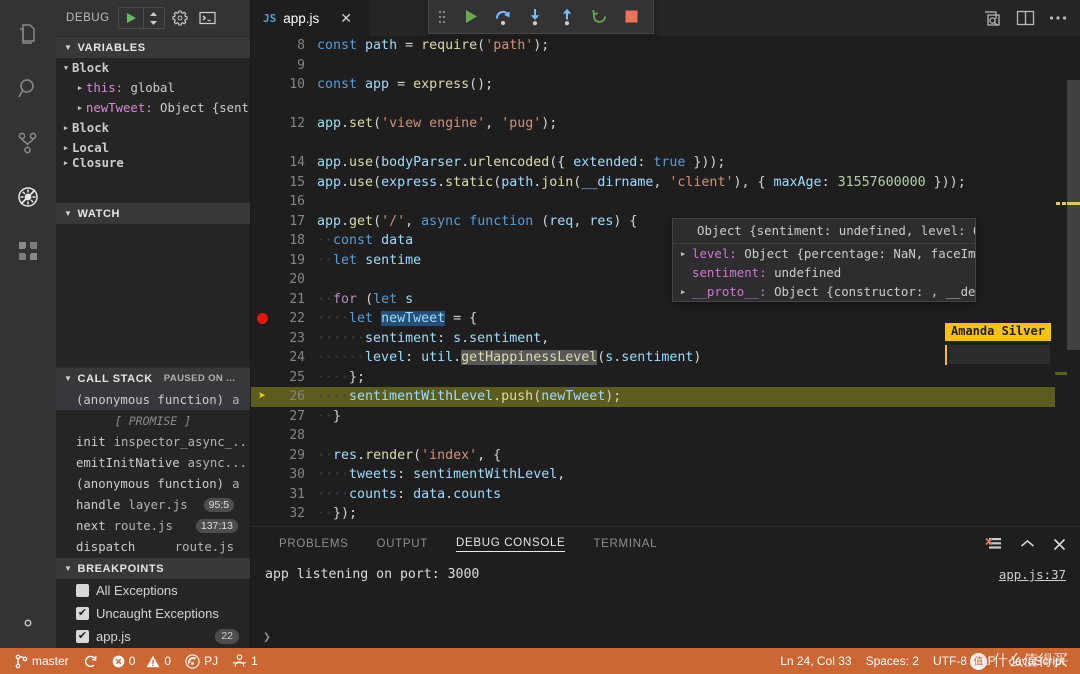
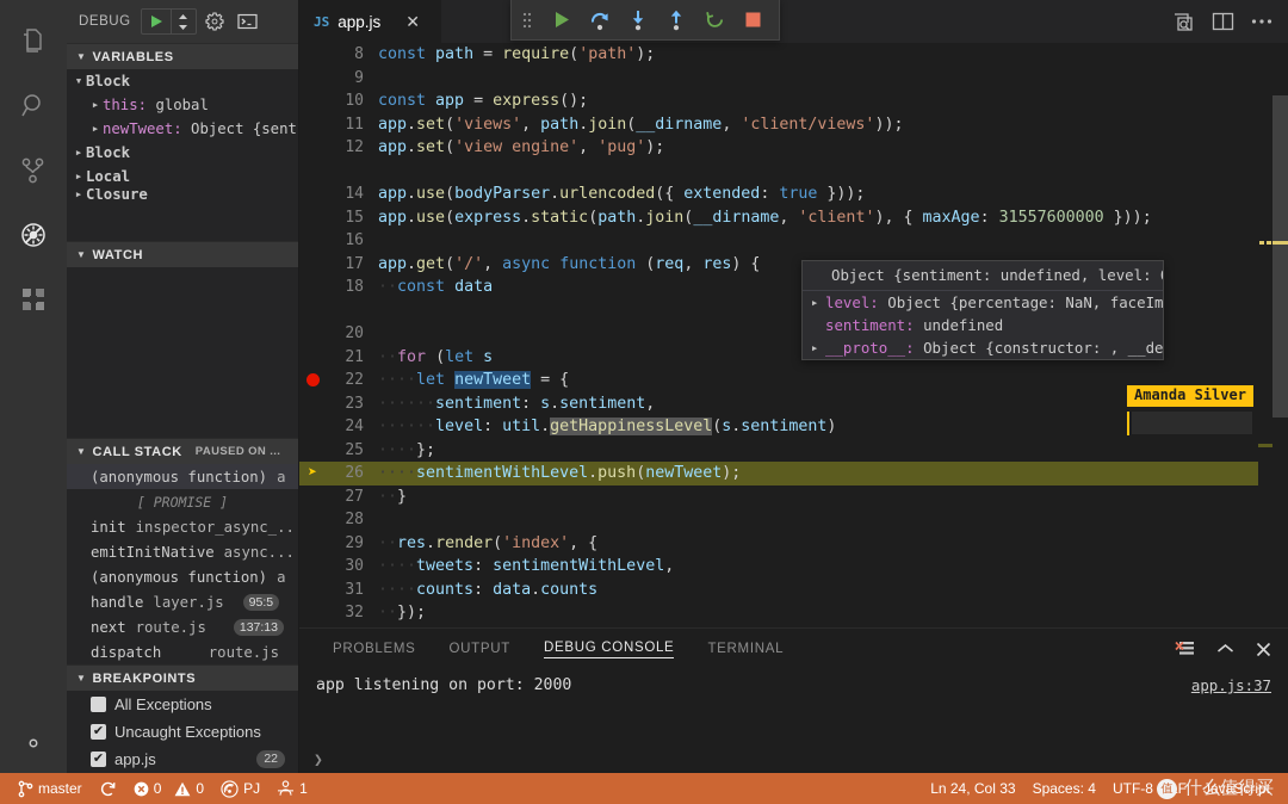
  DEBUG
  ▼
  VARIABLES
  ▼
  Block
  ▶
  this:
  global
  ▶
  newTweet:
  Object {sent
  ▶
  Block
  ▶
  Local
  ▶
  Closure
  ▼
  WATCH
  ▼
  CALL STACK
  PAUSED ON ...
  (anonymous function)
  a
  [ PROMISE ]
  init
  inspector_async_..
  emitInitNative
  async...
  (anonymous function)
  a
  handle
  layer.js
  95:5
  next
  route.js
  137:13
  dispatch
  route.js
  ▼
  BREAKPOINTS
  All Exceptions
  ✔
  Uncaught Exceptions
  ✔
  app.js
  22
  JS
  app.js
  ✕
  8
  const path = require('path');
  9
  10
  const app = express();
+ 11
+ app.set('views', path.join(__dirname, 'client/views'));
  12
  app.set('view engine', 'pug');
  14
  app.use(bodyParser.urlencoded({ extended: true }));
  15
  app.use(express.static(path.join(__dirname, 'client'), { maxAge: 31557600000 }));
  16
  17
  app.get('/', async function (req, res) {
  18
  ··const data
- 19
- ··let sentime
  20
  21
  ··for (let s
  22
  ····let newTweet = {
  23
  ······sentiment: s.sentiment,
  24
  ······level: util.getHappinessLevel(s.sentiment)
  25
  ····};
  ➤
  26
  ····sentimentWithLevel.push(newTweet);
  27
  ··}
  28
  29
  ··res.render('index', {
  30
  ····tweets: sentimentWithLevel,
  31
  ····counts: data.counts
  32
  ··});
  Amanda Silver
  Object {sentiment: undefined, level:
  ▶
  level:
  Object {percentage: NaN, faceIm
  sentiment:
  undefined
  ▶
  __proto__:
  Object {constructor: , __de
  PROBLEMS
  OUTPUT
  DEBUG CONSOLE
  TERMINAL
- app listening on port: 3000
+ app listening on port: 2000
  app.js:37
  ❯
  master
  0
  0
  PJ
  1
  Ln 24, Col 33
- Spaces: 2
+ Spaces: 4
  UTF-8
  JavaScript
  值
  什么值得买
